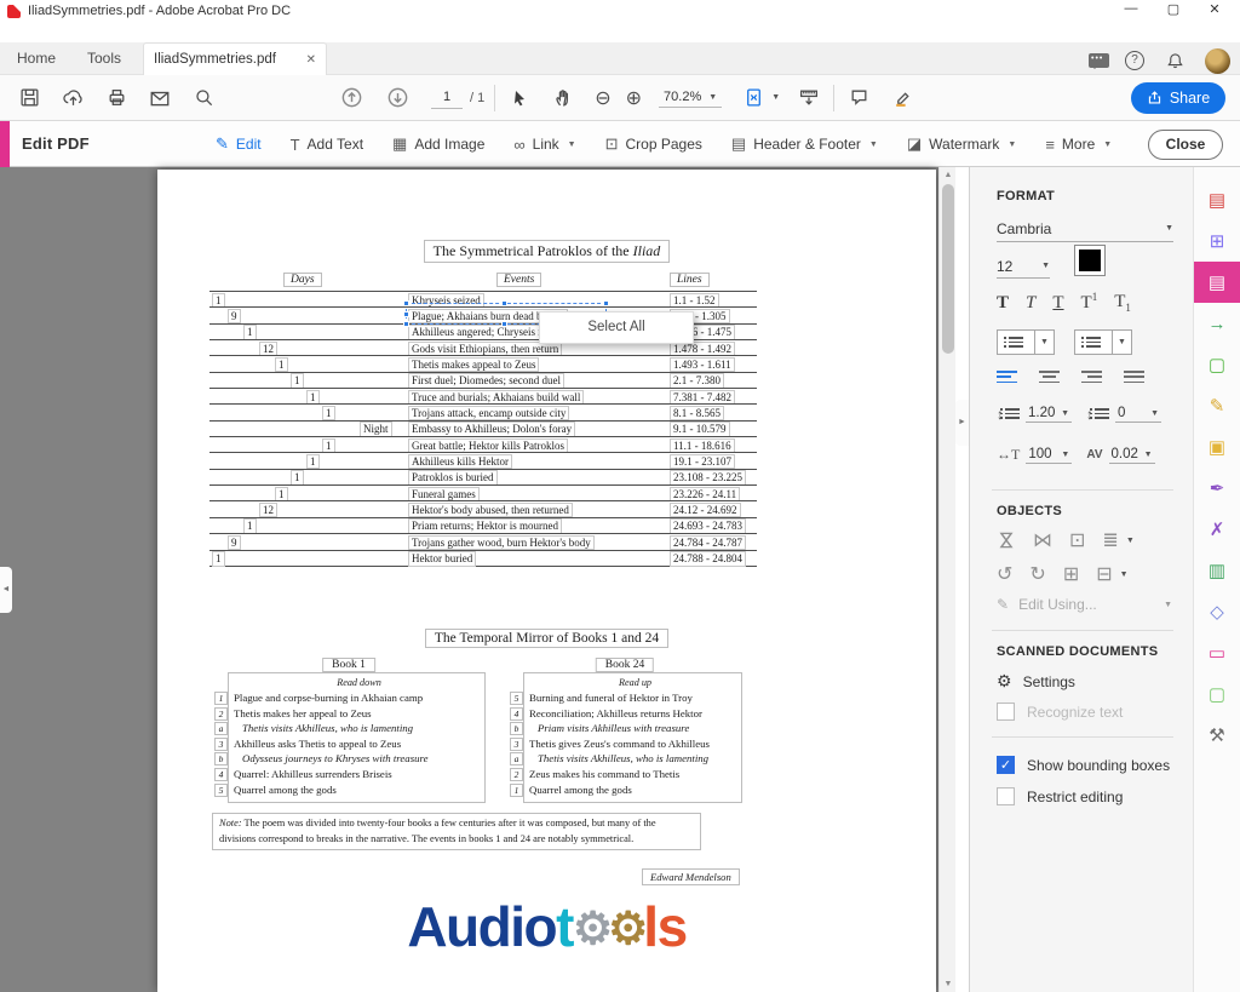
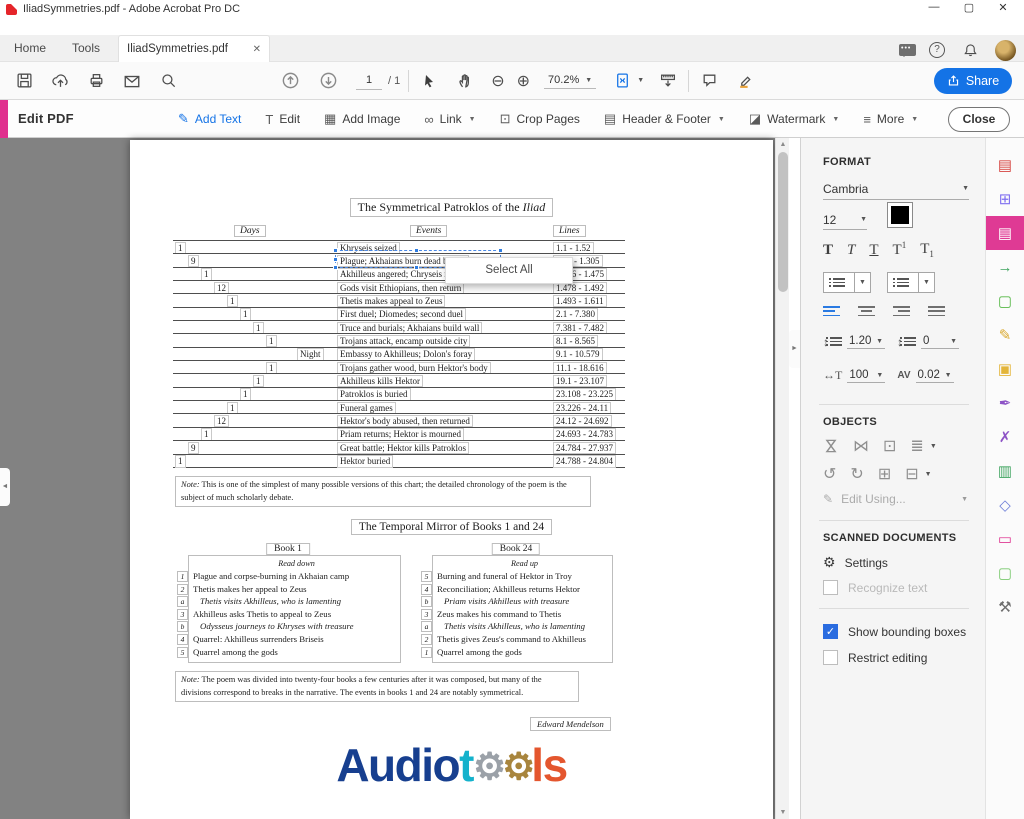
  IliadSymmetries.pdf - Adobe Acrobat Pro DC
  —
  ▢
  ✕
  Home
  Tools
  IliadSymmetries.pdf
  ✕
  ?
  1
  / 1
  ⊖
  ⊕
  70.2%
  Share
  Edit PDF
  ✎
- Edit
+ Add Text
  T
- Add Text
+ Edit
  ▦
  Add Image
  ∞
  Link
  ⊡
  Crop Pages
  ▤
  Header & Footer
  ◪
  Watermark
  ≡
  More
  Close
  The Symmetrical Patroklos of the Iliad
  Days
  Events
  Lines
  1
  Khryseis seized
  1.1 - 1.52
  9
  Plague; Akhaians burn dead
  1
  Akhilleus angered; Chryseis
  12
  Gods visit Ethiopians, then return
  1.478 - 1.492
  1
  Thetis makes appeal to Zeus
  1.493 - 1.611
  1
  First duel; Diomedes; second duel
  2.1 - 7.380
  1
  Truce and burials; Akhaians build wall
  7.381 - 7.482
  1
  Trojans attack, encamp outside city
  8.1 - 8.565
  Night
  Embassy to Akhilleus; Dolon's foray
  9.1 - 10.579
  1
- Great battle; Hektor kills Patroklos
+ Trojans gather wood, burn Hektor's body
  11.1 - 18.616
  1
  Akhilleus kills Hektor
  19.1 - 23.107
  1
  Patroklos is buried
  23.108 - 23.225
  1
  Funeral games
  23.226 - 24.11
  12
  Hektor's body abused, then returned
  24.12 - 24.692
  1
  Priam returns; Hektor is mourned
  24.693 - 24.783
  9
- Trojans gather wood, burn Hektor's body
+ Great battle; Hektor kills Patroklos
- 24.784 - 24.787
+ 24.784 - 27.937
  1
  Hektor buried
  24.788 - 24.804
  Select All
+ Note: This is one of the simplest of many possible versions of this chart; the detailed chronology of the poem is the subject of much scholarly debate.
  The Temporal Mirror of Books 1 and 24
  Book 1
  Read down
  1
  Plague and corpse-burning in Akhaian camp
  2
  Thetis makes her appeal to Zeus
  a
  Thetis visits Akhilleus, who is lamenting
  3
  Akhilleus asks Thetis to appeal to Zeus
  b
  Odysseus journeys to Khryses with treasure
  4
  Quarrel: Akhilleus surrenders Briseis
  5
  Quarrel among the gods
  Book 24
  Read up
  5
  Burning and funeral of Hektor in Troy
  4
  Reconciliation; Akhilleus returns Hektor
  b
  Priam visits Akhilleus with treasure
  3
- Thetis gives Zeus's command to Akhilleus
+ Zeus makes his command to Thetis
  a
  Thetis visits Akhilleus, who is lamenting
  2
- Zeus makes his command to Thetis
+ Thetis gives Zeus's command to Akhilleus
  1
  Quarrel among the gods
  Note: The poem was divided into twenty-four books a few centuries after it was composed, but many of the divisions correspond to breaks in the narrative. The events in books 1 and 24 are notably symmetrical.
  Edward Mendelson
  Audiot⚙⚙ls
  FORMAT
  Cambria
  12
  T
  T
  T
  T1
  T1
  ↕
  1.20
  ↕
  0
  ↔T
  100
  AV
  0.02
  OBJECTS
  ⋈
  ⊡
  ≣
  ↺
  ↻
  ⊞
  ⊟
  ✎
  Edit Using...
  SCANNED DOCUMENTS
  ⚙
  Settings
  Recognize text
  ✓
  Show bounding boxes
  Restrict editing
  ▤
  ⊞
  ▤
  →
  ▢
  ✎
  ▣
  ✒
  ✗
  ▥
  ◇
  ▭
  ▢
  ⚒
